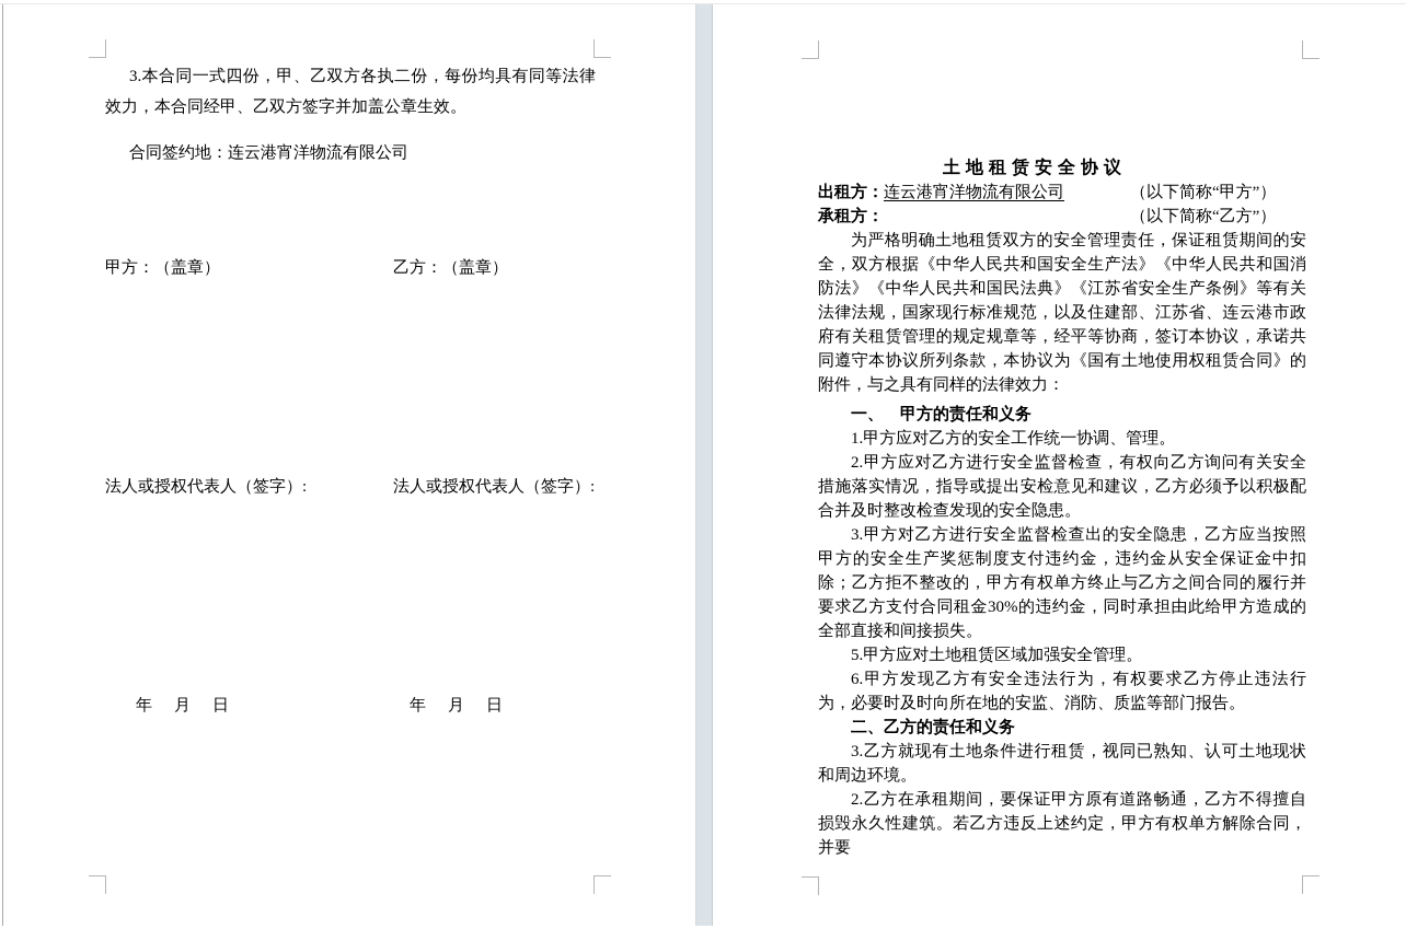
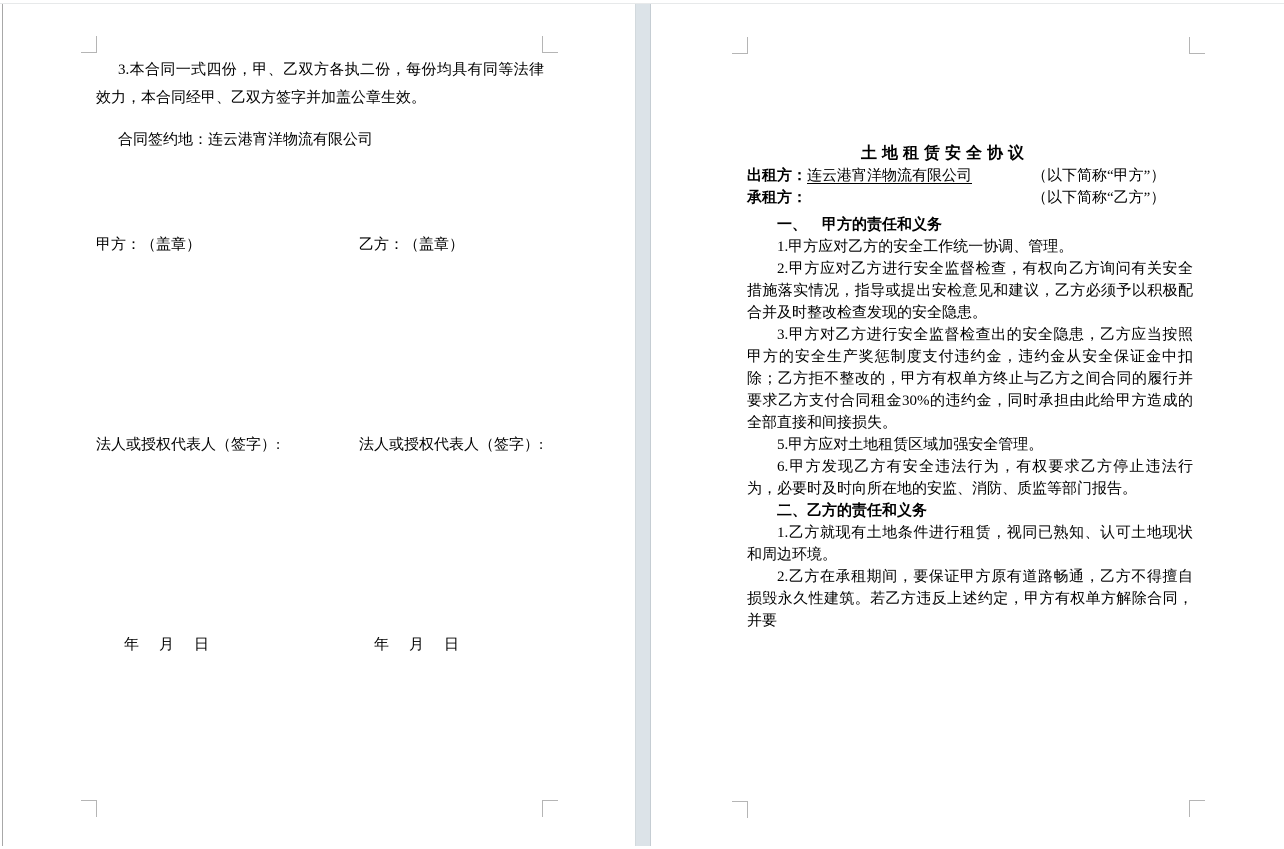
  3.本合同一式四份，甲、乙双方各执二份，每份均具有同等法律效力，本合同经甲、乙双方签字并加盖公章生效。
  合同签约地：连云港宵洋物流有限公司
  甲方：（盖章）
  乙方：（盖章）
  法人或授权代表人（签字）:
  法人或授权代表人（签字）:
  年 月 日
  年 月 日
  土地租赁安全协议
  出租方：连云港宵洋物流有限公司
  （以下简称“甲方”）
  承租方：
  （以下简称“乙方”）
- 为严格明确土地租赁双方的安全管理责任，保证租赁期间的安全，双方根据《中华人民共和国安全生产法》《中华人民共和国消防法》《中华人民共和国民法典》《江苏省安全生产条例》等有关法律法规，国家现行标准规范，以及住建部、江苏省、连云港市政府有关租赁管理的规定规章等，经平等协商，签订本协议，承诺共同遵守本协议所列条款，本协议为《国有土地使用权租赁合同》的附件，与之具有同样的法律效力：
  一、 甲方的责任和义务
  1.甲方应对乙方的安全工作统一协调、管理。
  2.甲方应对乙方进行安全监督检查，有权向乙方询问有关安全措施落实情况，指导或提出安检意见和建议，乙方必须予以积极配合并及时整改检查发现的安全隐患。
  3.甲方对乙方进行安全监督检查出的安全隐患，乙方应当按照甲方的安全生产奖惩制度支付违约金，违约金从安全保证金中扣除；乙方拒不整改的，甲方有权单方终止与乙方之间合同的履行并要求乙方支付合同租金30%的违约金，同时承担由此给甲方造成的全部直接和间接损失。
  5.甲方应对土地租赁区域加强安全管理。
  6.甲方发现乙方有安全违法行为，有权要求乙方停止违法行为，必要时及时向所在地的安监、消防、质监等部门报告。
  二、乙方的责任和义务
- 3.乙方就现有土地条件进行租赁，视同已熟知、认可土地现状和周边环境。
+ 1.乙方就现有土地条件进行租赁，视同已熟知、认可土地现状和周边环境。
  2.乙方在承租期间，要保证甲方原有道路畅通，乙方不得擅自损毁永久性建筑。若乙方违反上述约定，甲方有权单方解除合同，并要
